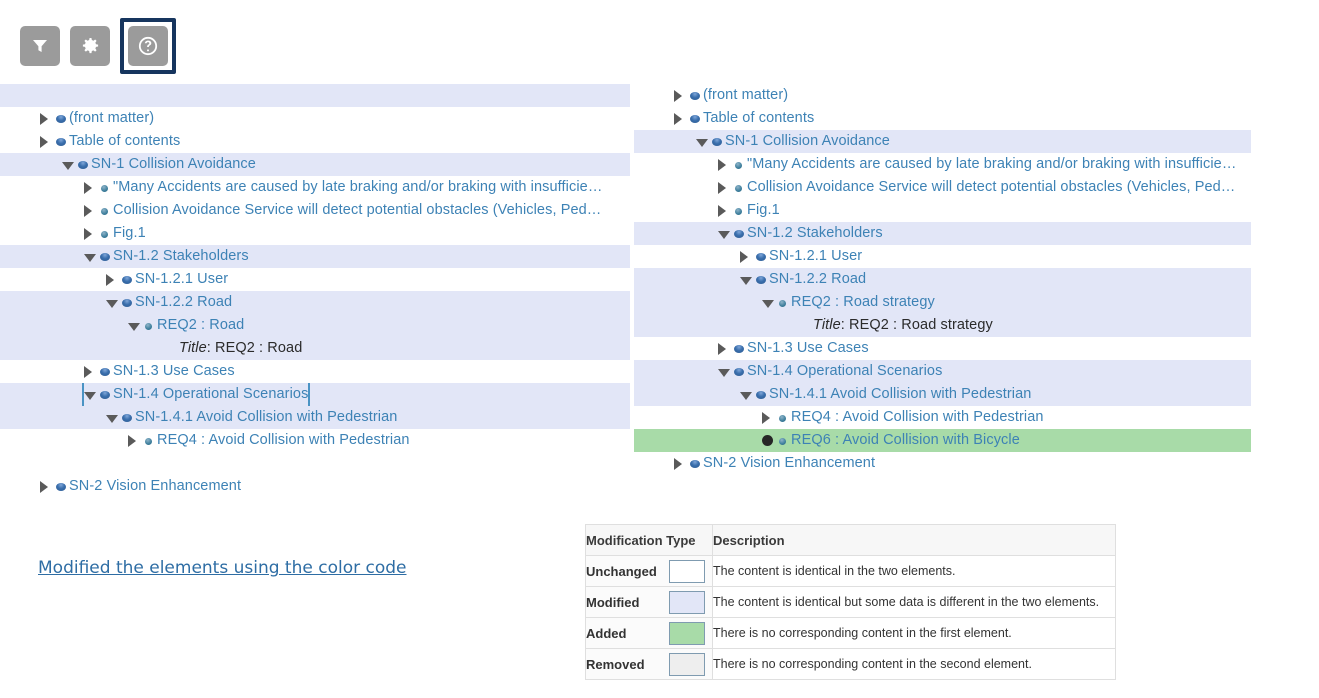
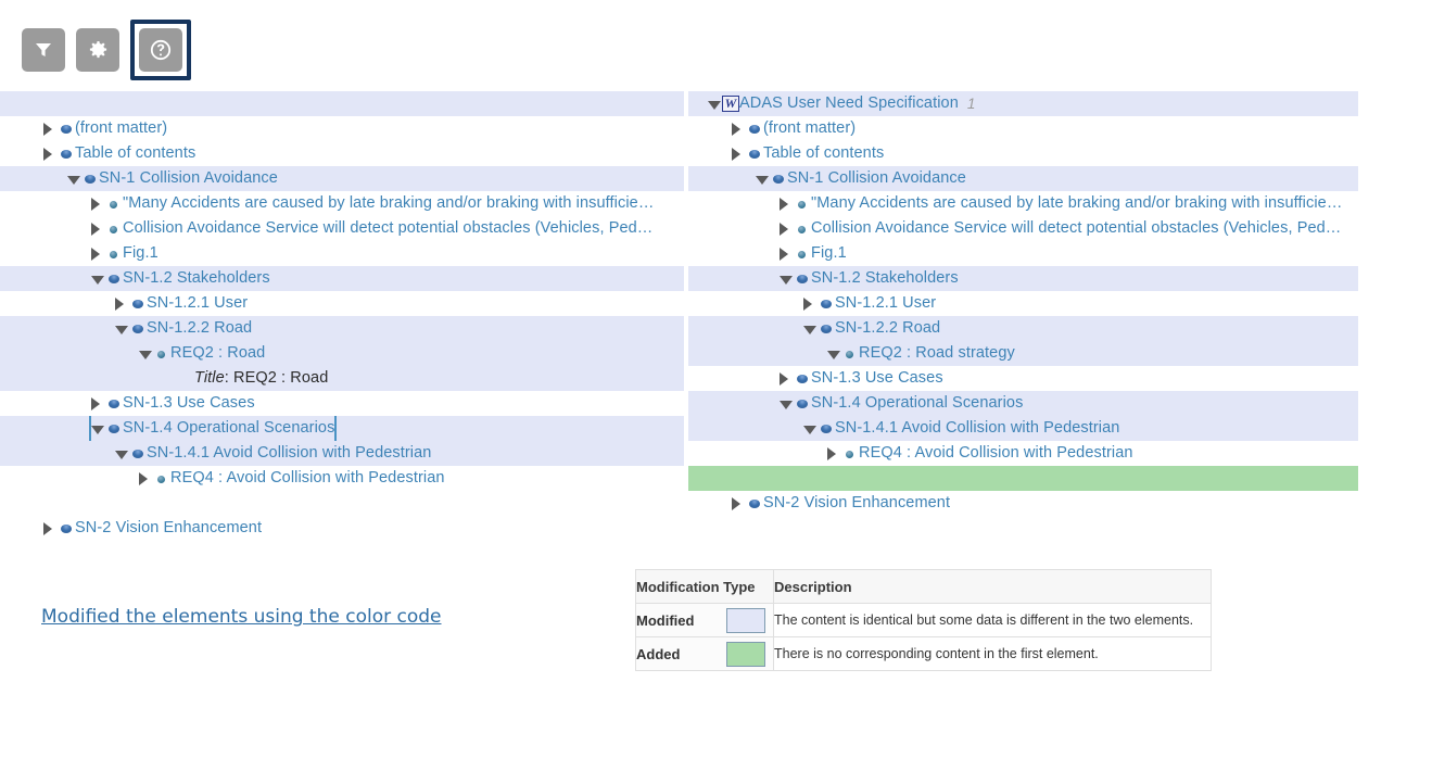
  (front matter)
  Table of contents
  SN-1 Collision Avoidance
  "Many Accidents are caused by late braking and/or braking with insufficie…
  Collision Avoidance Service will detect potential obstacles (Vehicles, Ped…
  Fig.1
  SN-1.2 Stakeholders
  SN-1.2.1 User
  SN-1.2.2 Road
  REQ2 : Road
  Title: REQ2 : Road
  SN-1.3 Use Cases
  SN-1.4 Operational Scenarios
  SN-1.4.1 Avoid Collision with Pedestrian
  REQ4 : Avoid Collision with Pedestrian
  SN-2 Vision Enhancement
+ W ADAS User Need Specification 1
  (front matter)
  Table of contents
  SN-1 Collision Avoidance
  "Many Accidents are caused by late braking and/or braking with insufficie…
  Collision Avoidance Service will detect potential obstacles (Vehicles, Ped…
  Fig.1
  SN-1.2 Stakeholders
  SN-1.2.1 User
  SN-1.2.2 Road
  REQ2 : Road strategy
- Title: REQ2 : Road strategy
  SN-1.3 Use Cases
  SN-1.4 Operational Scenarios
  SN-1.4.1 Avoid Collision with Pedestrian
  REQ4 : Avoid Collision with Pedestrian
- REQ6 : Avoid Collision with Bicycle
  SN-2 Vision Enhancement
  Modified the elements using the color code
  Modification Type	Description
- Unchanged	The content is identical in the two elements.
  Modified	The content is identical but some data is different in the two elements.
  Added	There is no corresponding content in the first element.
- Removed	There is no corresponding content in the second element.
